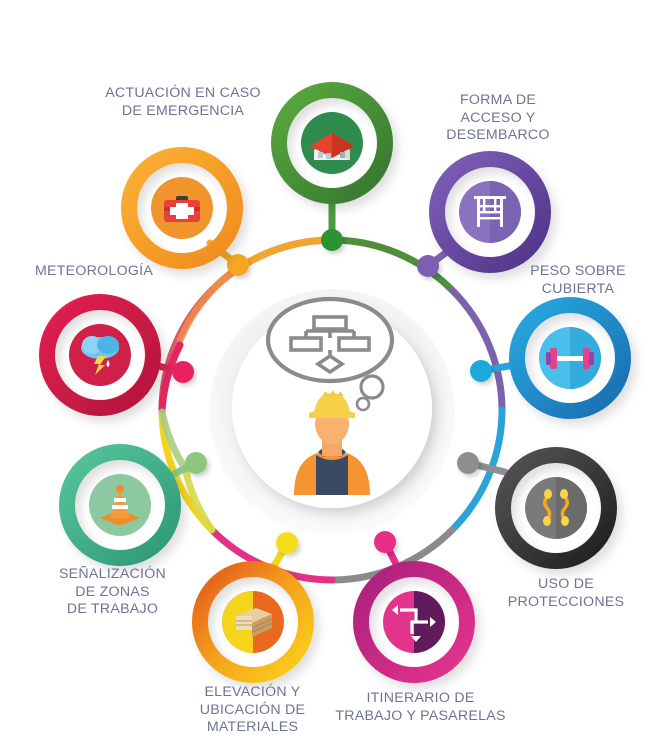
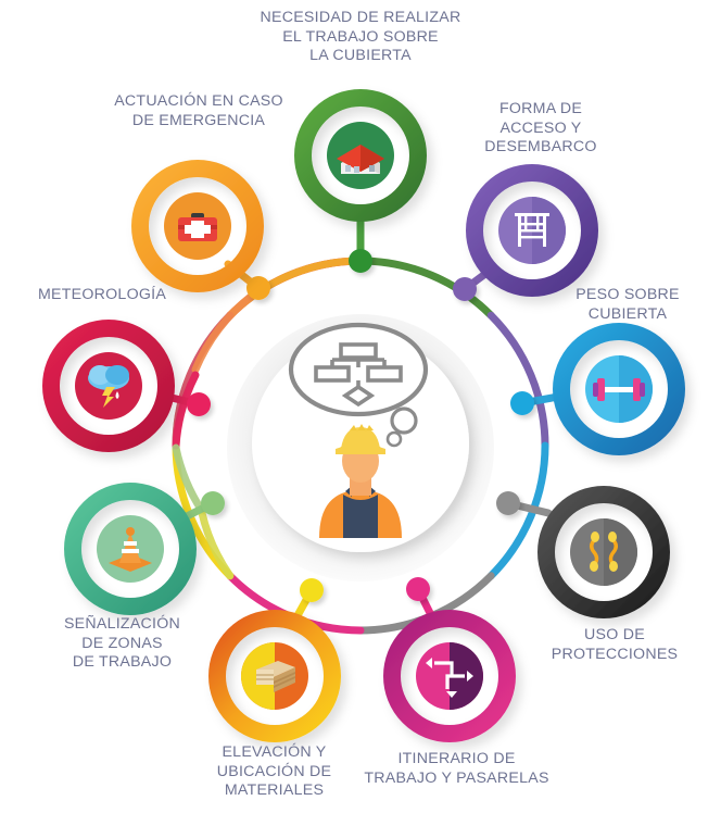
+ NECESIDAD DE REALIZAR
+ EL TRABAJO SOBRE
+ LA CUBIERTA
  ACTUACIÓN EN CASO
  DE EMERGENCIA
  METEOROLOGÍA
  SEÑALIZACIÓN
  DE ZONAS
  DE TRABAJO
  ELEVACIÓN Y
  UBICACIÓN DE
  MATERIALES
  ITINERARIO DE
  TRABAJO Y PASARELAS
  USO DE
  PROTECCIONES
  PESO SOBRE
  CUBIERTA
  FORMA DE
  ACCESO Y
  DESEMBARCO
